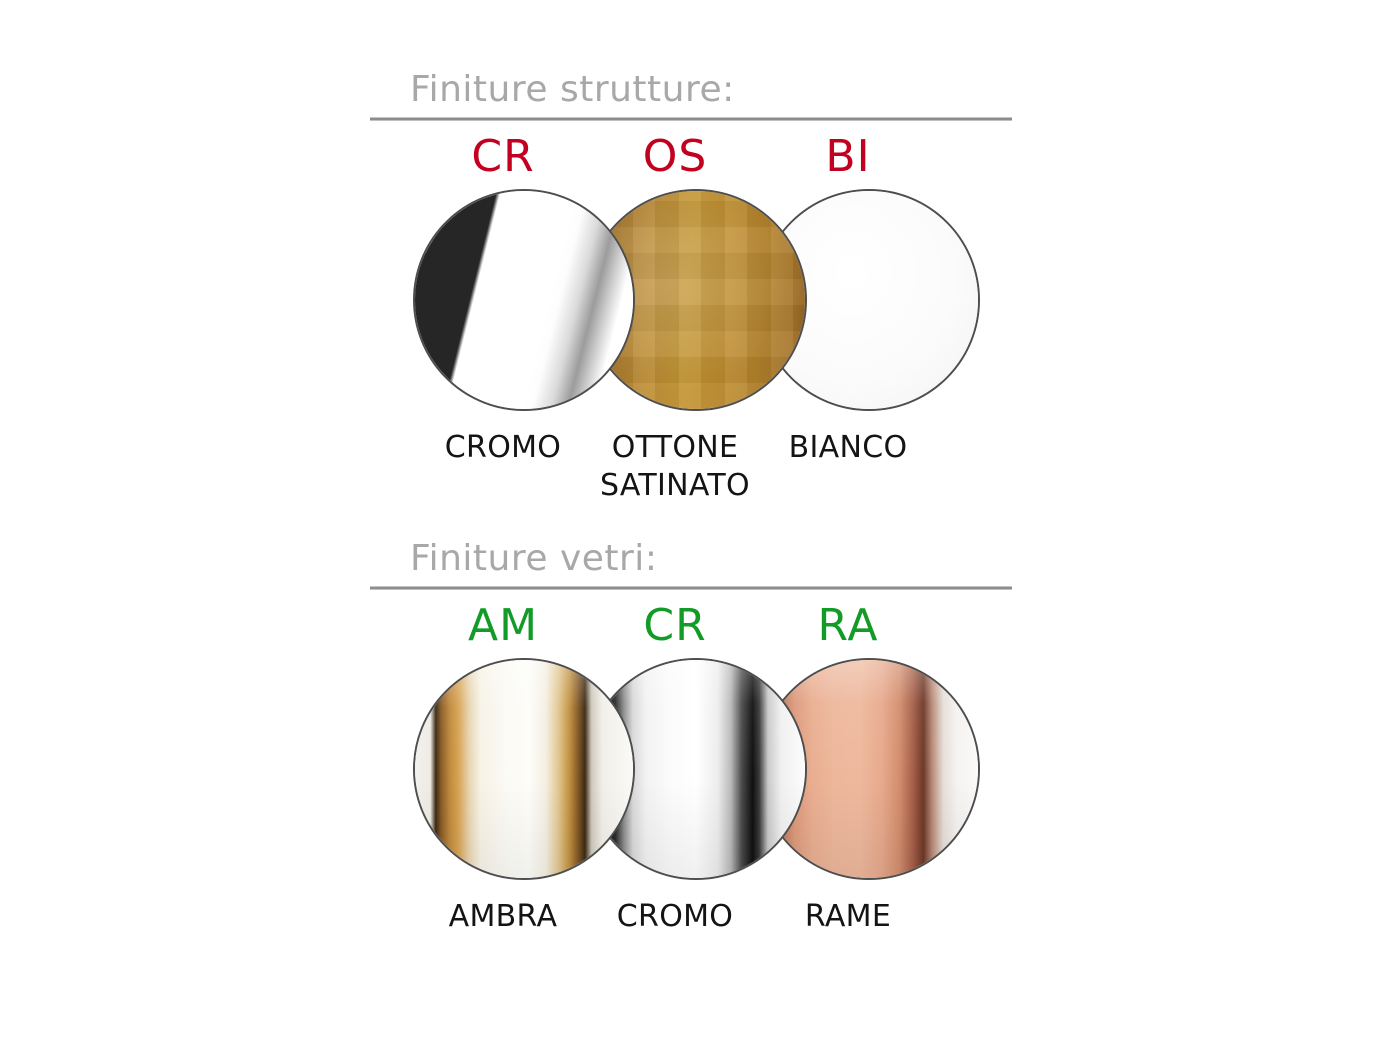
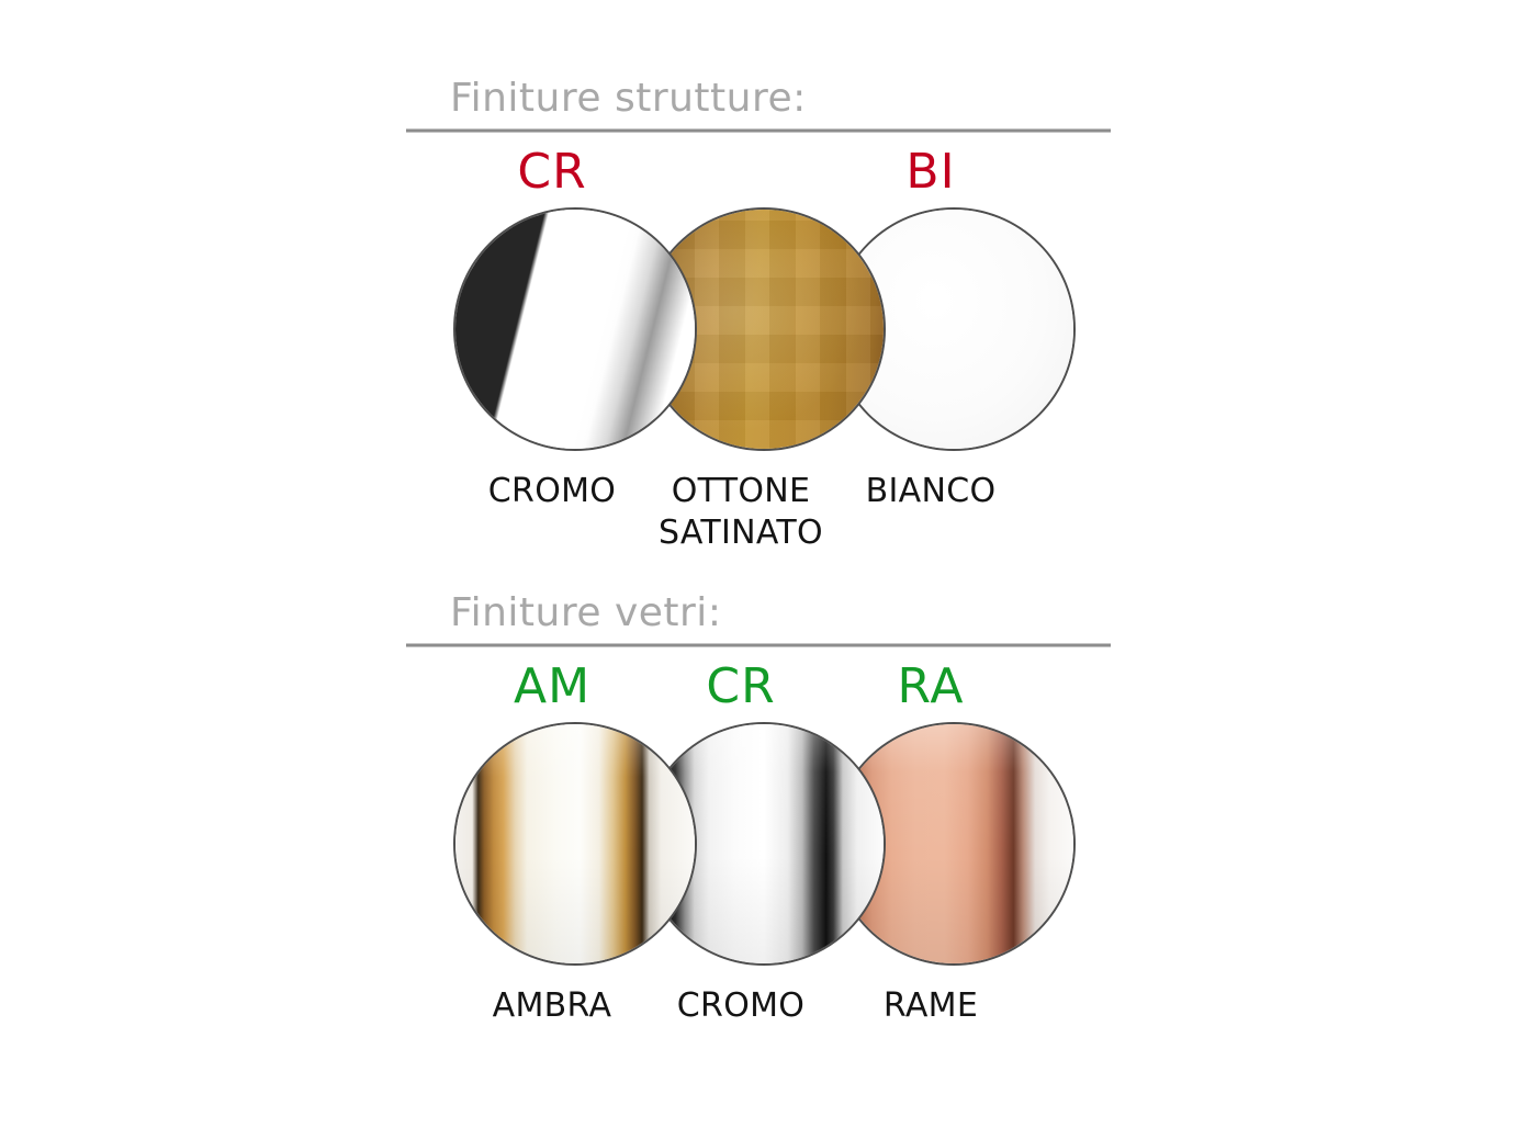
  Finiture strutture:
  CR
- OS
  BI
  CROMO
  OTTONE
  SATINATO
  BIANCO
  Finiture vetri:
  AM
  CR
  RA
  AMBRA
  CROMO
  RAME
